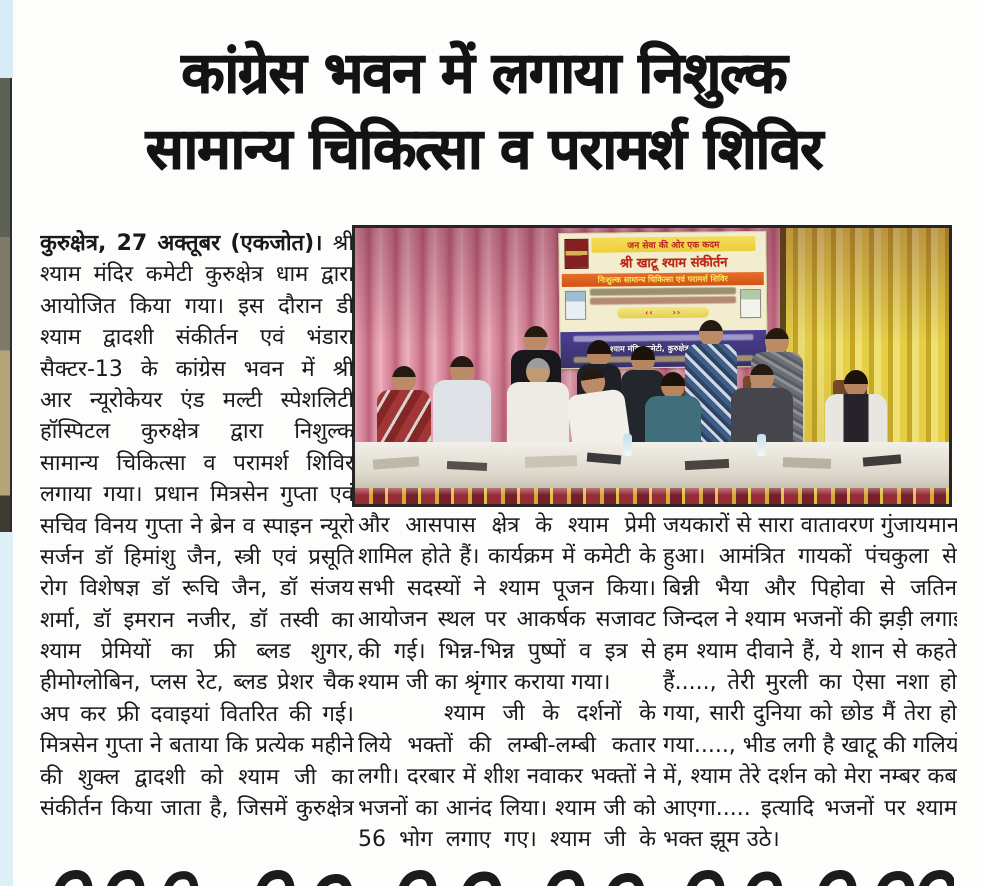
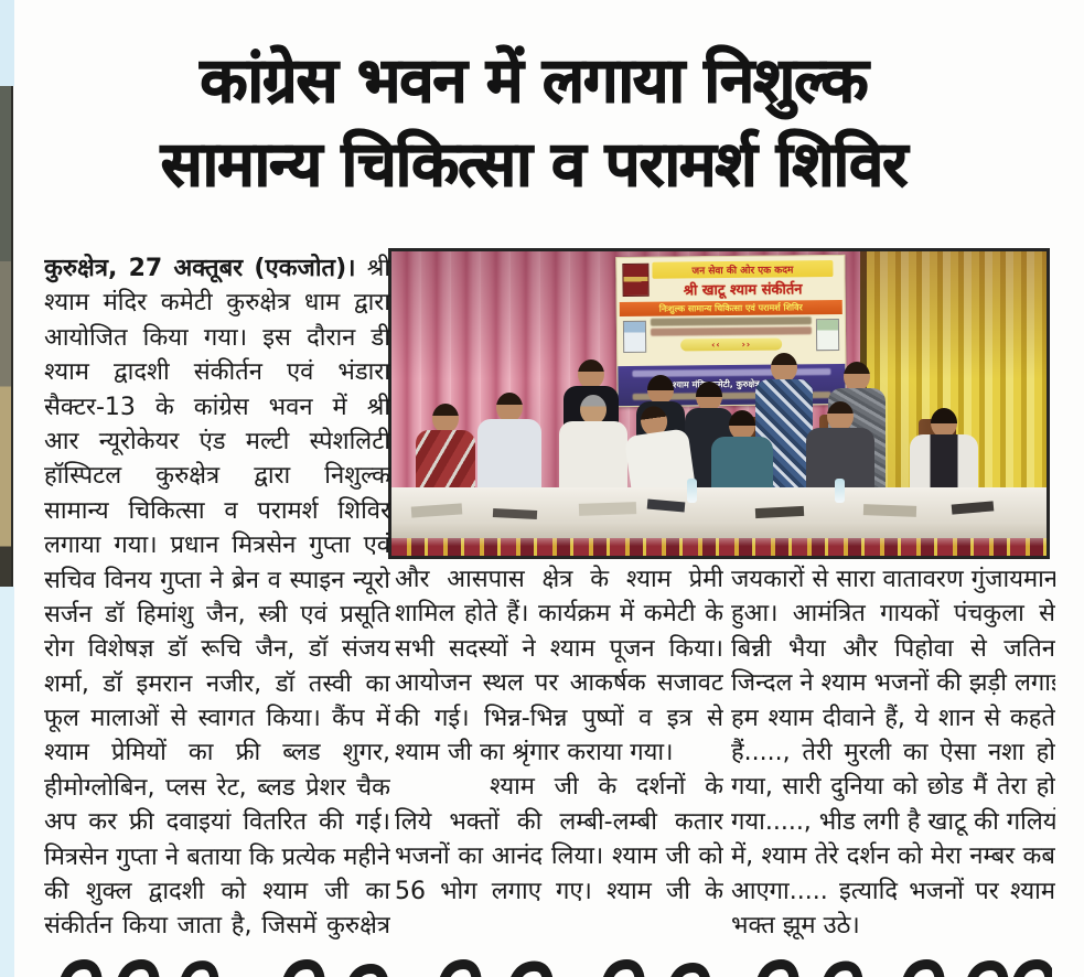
  कांग्रेस भवन में लगाया निशुल्क
  सामान्य चिकित्सा व परामर्श शिविर
  जन सेवा की ओर एक कदम
  श्री खाटू श्याम संकीर्तन
  निःशुल्क सामान्य चिकित्सा एवं परामर्श शिविर
  ‹‹ ››
  कुरुक्षेत्र, 27 अक्तूबर (एकजोत)। श्री
  श्याम मंदिर कमेटी कुरुक्षेत्र धाम द्वारा
  आयोजित किया गया। इस दौरान डी
  श्याम द्वादशी संकीर्तन एवं भंडारा
  सैक्टर-13 के कांग्रेस भवन में श्री
  आर न्यूरोकेयर एंड मल्टी स्पेशलिटी
  हॉस्पिटल कुरुक्षेत्र द्वारा निशुल्क
  सामान्य चिकित्सा व परामर्श शिविर
  लगाया गया। प्रधान मित्रसेन गुप्ता एवं
  सचिव विनय गुप्ता ने ब्रेन व स्पाइन न्यूरो
  सर्जन डॉ हिमांशु जैन, स्त्री एवं प्रसूति
  रोग विशेषज्ञ डॉ रूचि जैन, डॉ संजय
  शर्मा, डॉ इमरान नजीर, डॉ तस्वी का
+ फूल मालाओं से स्वागत किया। कैंप में
  श्याम प्रेमियों का फ्री ब्लड शुगर,
  हीमोग्लोबिन, प्लस रेट, ब्लड प्रेशर चैक
  अप कर फ्री दवाइयां वितरित की गई।
  मित्रसेन गुप्ता ने बताया कि प्रत्येक महीने
  की शुक्ल द्वादशी को श्याम जी का
  संकीर्तन किया जाता है, जिसमें कुरुक्षेत्र
  और आसपास क्षेत्र के श्याम प्रेमी
  शामिल होते हैं। कार्यक्रम में कमेटी के
  सभी सदस्यों ने श्याम पूजन किया।
  आयोजन स्थल पर आकर्षक सजावट
  की गई। भिन्न-भिन्न पुष्पों व इत्र से
  श्याम जी का श्रृंगार कराया गया।
  श्याम जी के दर्शनों के
  लिये भक्तों की लम्बी-लम्बी कतार
- लगी। दरबार में शीश नवाकर भक्तों ने
  भजनों का आनंद लिया। श्याम जी को
  56 भोग लगाए गए। श्याम जी के
  जयकारों से सारा वातावरण गुंजायमान
  हुआ। आमंत्रित गायकों पंचकुला से
  बिन्नी भैया और पिहोवा से जतिन
  जिन्दल ने श्याम भजनों की झड़ी लगा
  हम श्याम दीवाने हैं, ये शान से कहते
  हैं....., तेरी मुरली का ऐसा नशा हो
  गया, सारी दुनिया को छोड मैं तेरा हो
  गया....., भीड लगी है खाटू की गलियों
  में, श्याम तेरे दर्शन को मेरा नम्बर कब
  आएगा..... इत्यादि भजनों पर श्याम
  भक्त झूम उठे।
